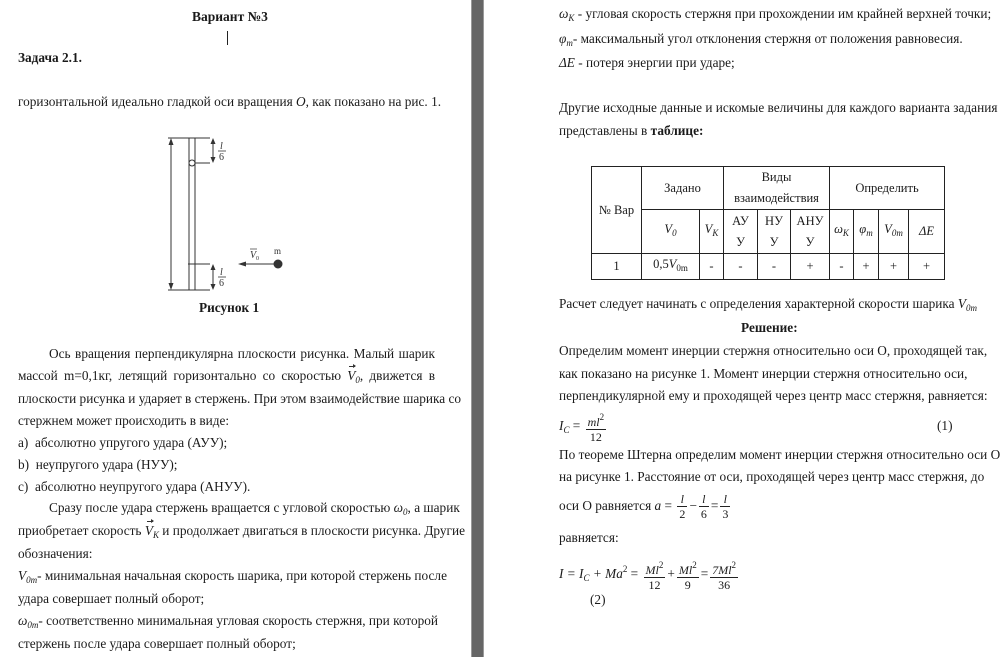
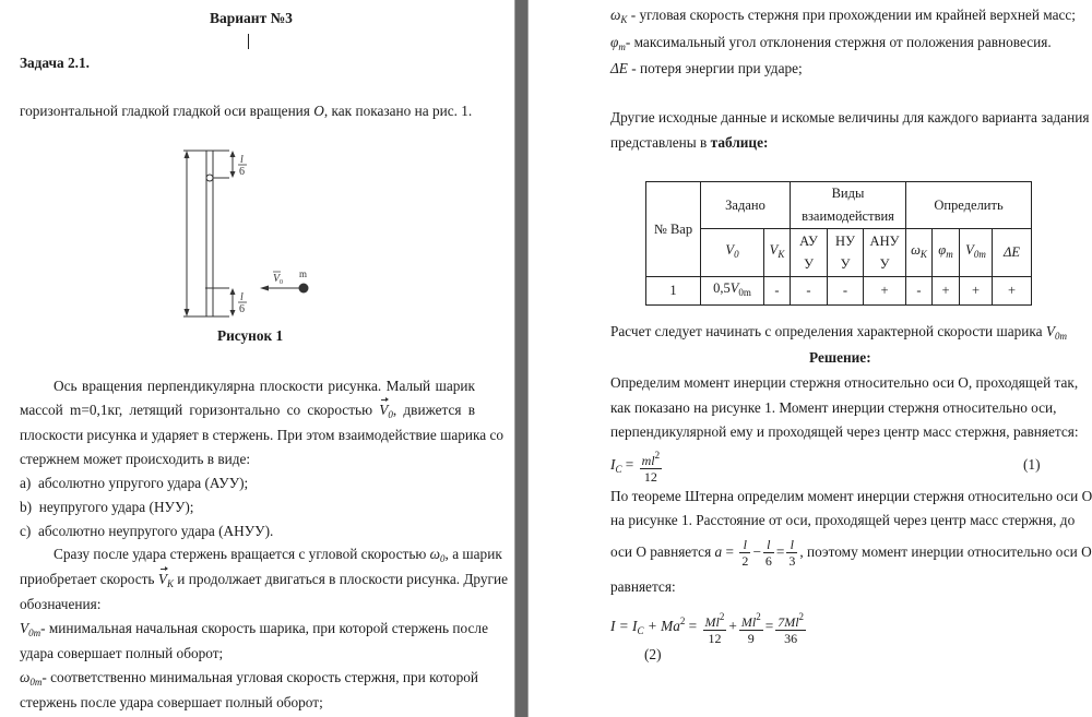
  Вариант №3
  Задача 2.1.
- горизонтальной идеально гладкой оси вращения O, как показано на рис. 1.
+ горизонтальной гладкой гладкой оси вращения O, как показано на рис. 1.
  l
  6
  l
  6
  V
  m
  Рисунок 1
  Ось вращения перпендикулярна плоскости рисунка. Малый шарик
  массой m=0,1кг, летящий горизонтально со скоростью V0, движется в
  плоскости рисунка и ударяет в стержень. При этом взаимодействие шарика со
  стержнем может происходить в виде:
  a) абсолютно упругого удара (АУУ);
  b) неупругого удара (НУУ);
  c) абсолютно неупругого удара (АНУУ).
  Сразу после удара стержень вращается с угловой скоростью ω0, а шарик
  приобретает скорость VK и продолжает двигаться в плоскости рисунка. Другие
  обозначения:
  V0m- минимальная начальная скорость шарика, при которой стержень после
  удара совершает полный оборот;
  ω0m- соответственно минимальная угловая скорость стержня, при которой
  стержень после удара совершает полный оборот;
- ωK - угловая скорость стержня при прохождении им крайней верхней точки;
+ ωK - угловая скорость стержня при прохождении им крайней верхней масс;
  φm- максимальный угол отклонения стержня от положения равновесия.
  ΔE - потеря энергии при ударе;
  Другие исходные данные и искомые величины для каждого варианта задания
  представлены в таблице:
  № Вар	Задано	Виды взаимодействия	Определить
  V0	VK	АУУ	НУУ	АНУУ	ωK	φm	V0m	ΔE
  1	0,5V0m	-	-	-	+	-	+	+	+
  Расчет следует начинать с определения характерной скорости шарика V0m
  Решение:
  Определим момент инерции стержня относительно оси О, проходящей так,
  как показано на рисунке 1. Момент инерции стержня относительно оси,
  перпендикулярной ему и проходящей через центр масс стержня, равняется:
  IC =
  ml2
  12
  (1)
  По теореме Штерна определим момент инерции стержня относительно оси О
  на рисунке 1. Расстояние от оси, проходящей через центр масс стержня, до
  оси О равняется a =
  l
  2
  −
  l
  6
  =
  l
  3
+ , поэтому момент инерции относительно оси О
  равняется:
  I = IC + Ma2 =
  Ml2
  12
  +
  Ml2
  9
  =
  7Ml2
  36
  (2)
